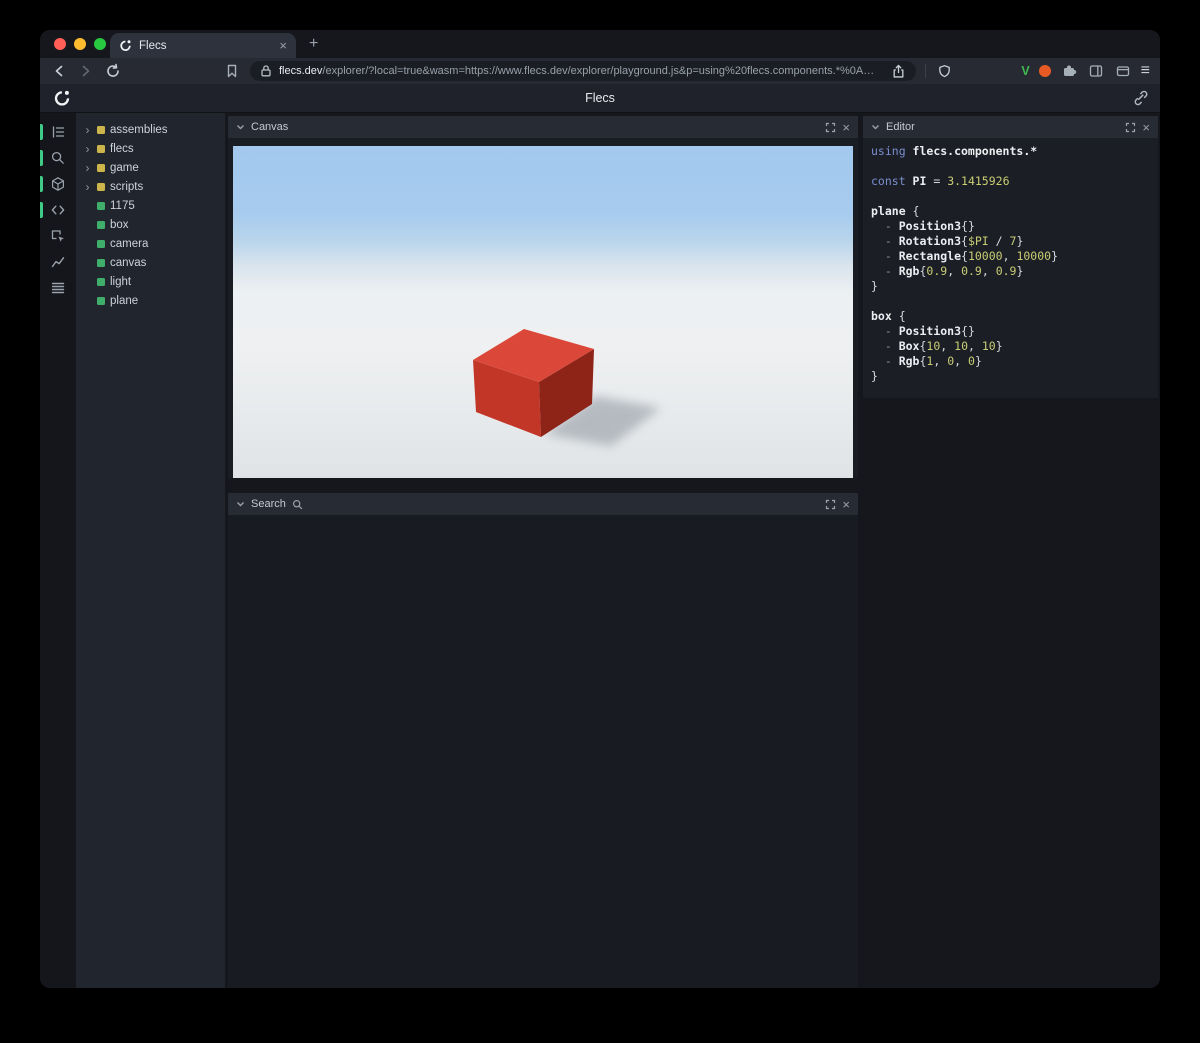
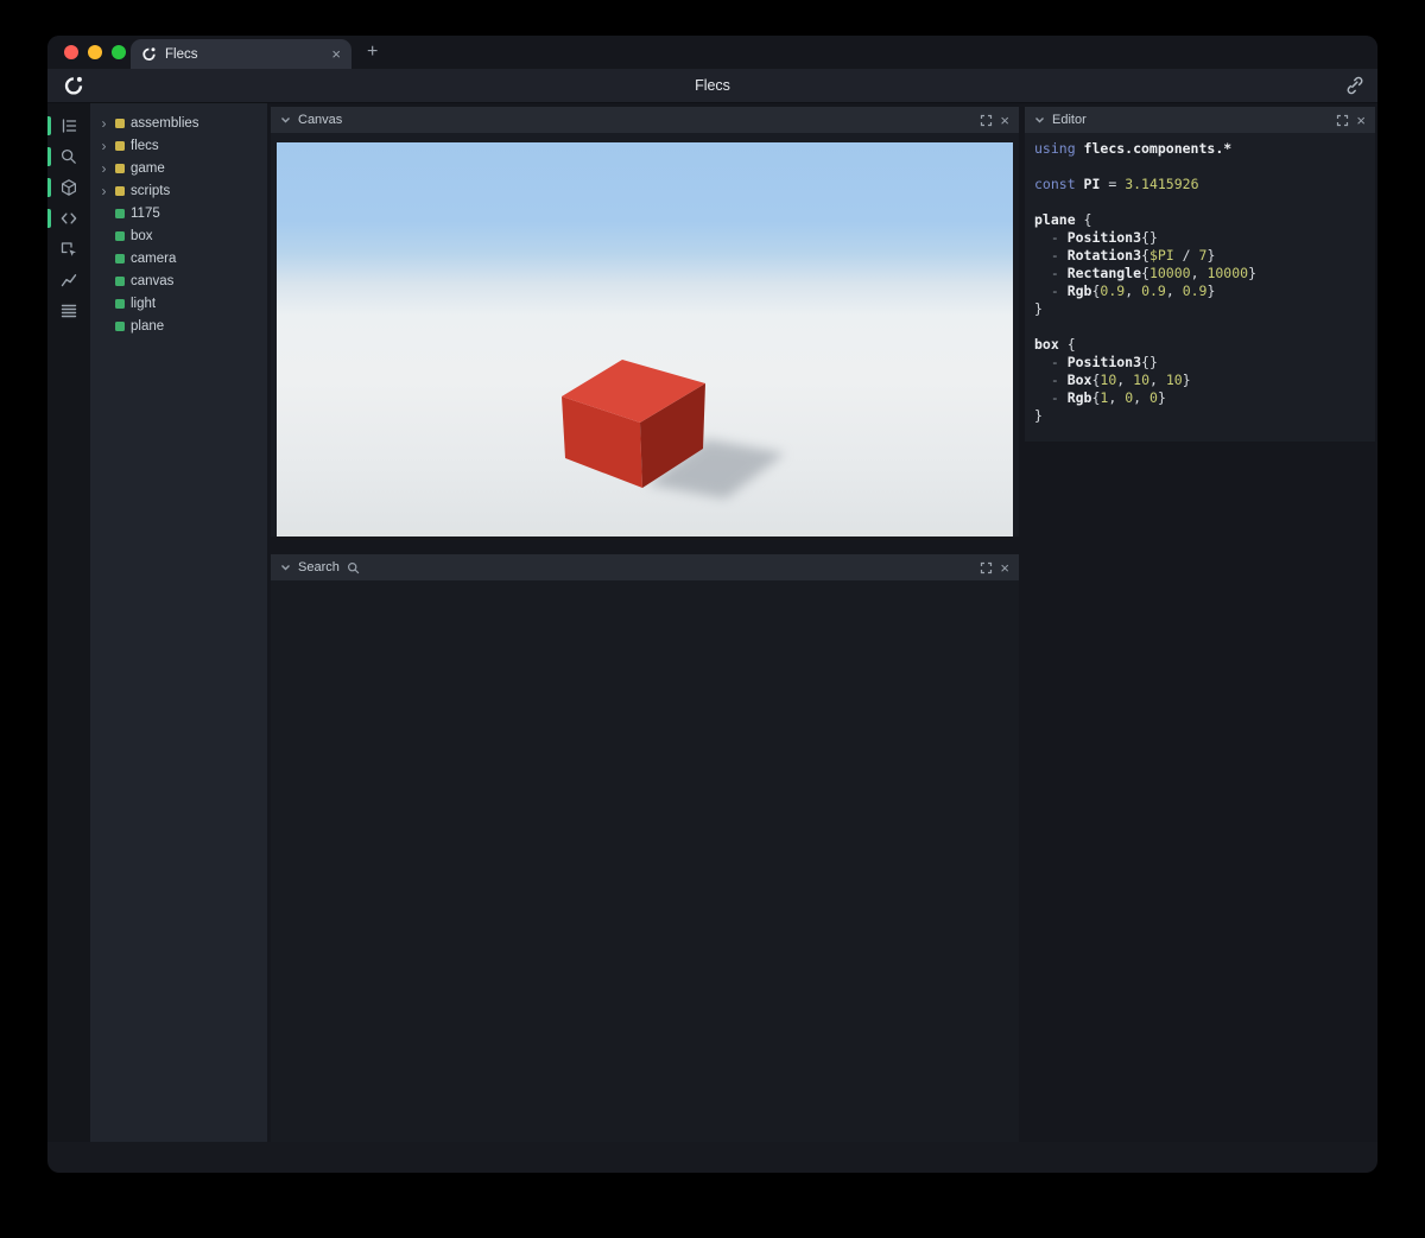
  Flecs
  ×
  +
- flecs.dev/explorer/?local=true&wasm=https://www.flecs.dev/explorer/playground.js&p=using%20flecs.components.*%0A…
- V
- ≡
  Flecs
  ›
  assemblies
  ›
  flecs
  ›
  game
  ›
  scripts
  1175
  box
  camera
  canvas
  light
  plane
  Canvas
  ×
  Search
  ×
  Editor
  ×
  using flecs.components.*
  const PI = 3.1415926
  plane {
  - Position3{}
  - Rotation3{$PI / 7}
  - Rectangle{10000, 10000}
  - Rgb{0.9, 0.9, 0.9}
  }
  box {
  - Position3{}
  - Box{10, 10, 10}
  - Rgb{1, 0, 0}
  }
